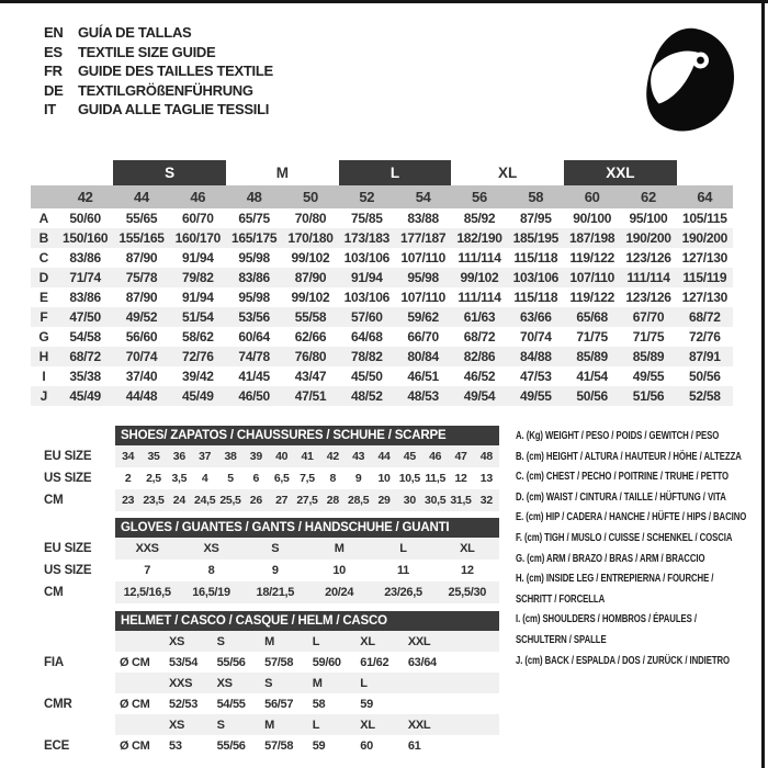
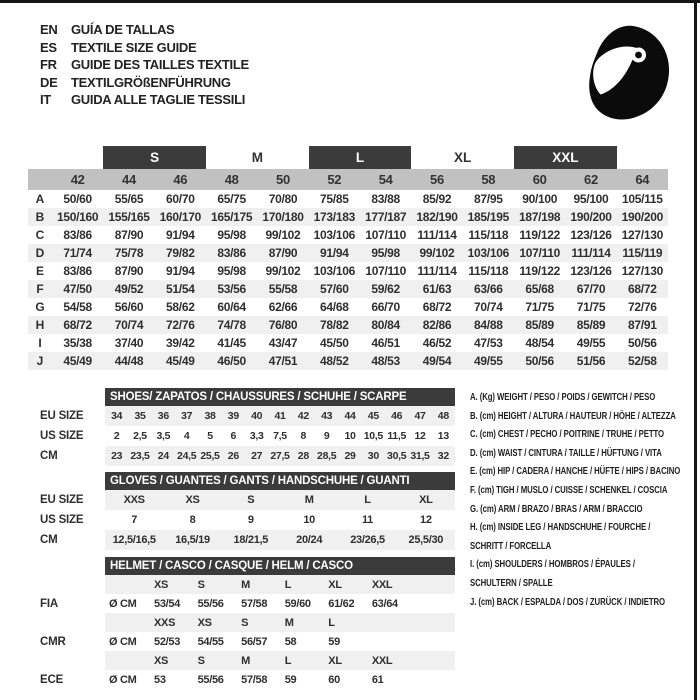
  EN
  GUÍA DE TALLAS
  ES
  TEXTILE SIZE GUIDE
  FR
  GUIDE DES TAILLES TEXTILE
  DE
  TEXTILGRÖßENFÜHRUNG
  IT
  GUIDA ALLE TAGLIE TESSILI
  S
  M
  L
  XL
  XXL
  42
  44
  46
  48
  50
  52
  54
  56
  58
  60
  62
  64
  A
  50/60
  55/65
  60/70
  65/75
  70/80
  75/85
  83/88
  85/92
  87/95
  90/100
  95/100
  105/115
  B
  150/160
  155/165
  160/170
  165/175
  170/180
  173/183
  177/187
  182/190
  185/195
  187/198
  190/200
  190/200
  C
  83/86
  87/90
  91/94
  95/98
  99/102
  103/106
  107/110
  111/114
  115/118
  119/122
  123/126
  127/130
  D
  71/74
  75/78
  79/82
  83/86
  87/90
  91/94
  95/98
  99/102
  103/106
  107/110
  111/114
  115/119
  E
  83/86
  87/90
  91/94
  95/98
  99/102
  103/106
  107/110
  111/114
  115/118
  119/122
  123/126
  127/130
  F
  47/50
  49/52
  51/54
  53/56
  55/58
  57/60
  59/62
  61/63
  63/66
  65/68
  67/70
  68/72
  G
  54/58
  56/60
  58/62
  60/64
  62/66
  64/68
  66/70
  68/72
  70/74
  71/75
  71/75
  72/76
  H
  68/72
  70/74
  72/76
  74/78
  76/80
  78/82
  80/84
  82/86
  84/88
  85/89
  85/89
  87/91
  I
  35/38
  37/40
  39/42
  41/45
  43/47
  45/50
  46/51
  46/52
  47/53
- 41/54
+ 48/54
  49/55
  50/56
  J
  45/49
  44/48
  45/49
  46/50
  47/51
  48/52
  48/53
  49/54
  49/55
  50/56
  51/56
  52/58
  SHOES/ ZAPATOS / CHAUSSURES / SCHUHE / SCARPE
  EU SIZE
  34
  35
  36
  37
  38
  39
  40
  41
  42
  43
  44
  45
  46
  47
  48
  US SIZE
  2
  2,5
  3,5
  4
  5
  6
- 6,5
+ 3,3
  7,5
  8
  9
  10
  10,5
  11,5
  12
  13
  CM
  23
  23,5
  24
  24,5
  25,5
  26
  27
  27,5
  28
  28,5
  29
  30
  30,5
  31,5
  32
  GLOVES / GUANTES / GANTS / HANDSCHUHE / GUANTI
  EU SIZE
  XXS
  XS
  S
  M
  L
  XL
  US SIZE
  7
  8
  9
  10
  11
  12
  CM
  12,5/16,5
  16,5/19
  18/21,5
  20/24
  23/26,5
  25,5/30
  HELMET / CASCO / CASQUE / HELM / CASCO
  XS
  S
  M
  L
  XL
  XXL
  FIA
  Ø CM
  53/54
  55/56
  57/58
  59/60
  61/62
  63/64
  XXS
  XS
  S
  M
  L
  CMR
  Ø CM
  52/53
  54/55
  56/57
  58
  59
  XS
  S
  M
  L
  XL
  XXL
  ECE
  Ø CM
  53
  55/56
  57/58
  59
  60
  61
  A. (Kg) WEIGHT / PESO / POIDS / GEWITCH / PESO
  B. (cm) HEIGHT / ALTURA / HAUTEUR / HÖHE / ALTEZZA
  C. (cm) CHEST / PECHO / POITRINE / TRUHE / PETTO
  D. (cm) WAIST / CINTURA / TAILLE / HÜFTUNG / VITA
  E. (cm) HIP / CADERA / HANCHE / HÜFTE / HIPS / BACINO
  F. (cm) TIGH / MUSLO / CUISSE / SCHENKEL / COSCIA
  G. (cm) ARM / BRAZO / BRAS / ARM / BRACCIO
- H. (cm) INSIDE LEG / ENTREPIERNA / FOURCHE /
+ H. (cm) INSIDE LEG / HANDSCHUHE / FOURCHE /
  SCHRITT / FORCELLA
  I. (cm) SHOULDERS / HOMBROS / ÉPAULES /
  SCHULTERN / SPALLE
  J. (cm) BACK / ESPALDA / DOS / ZURÜCK / INDIETRO
